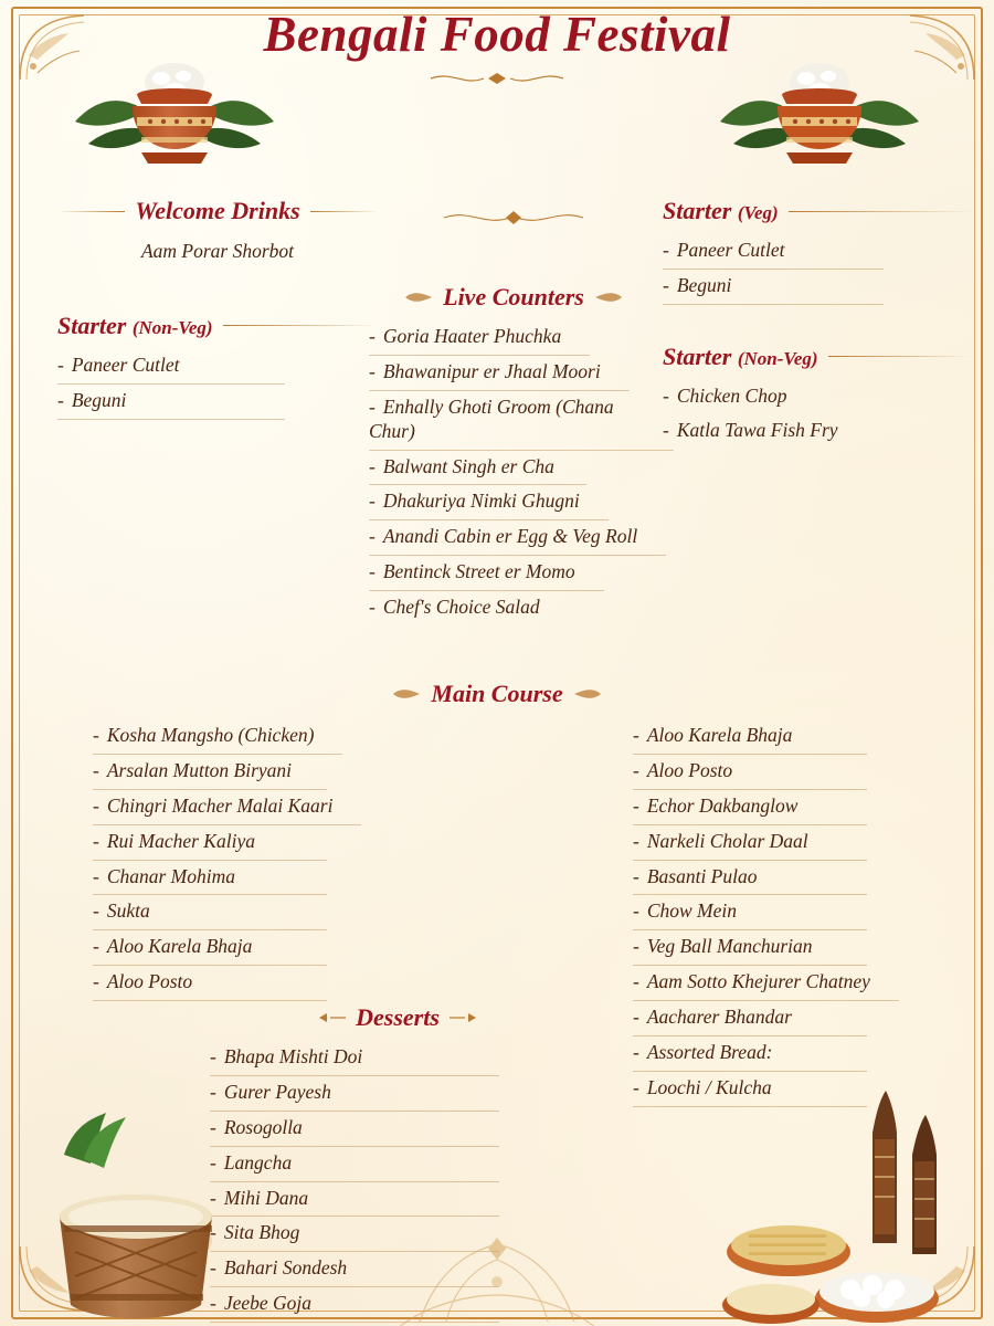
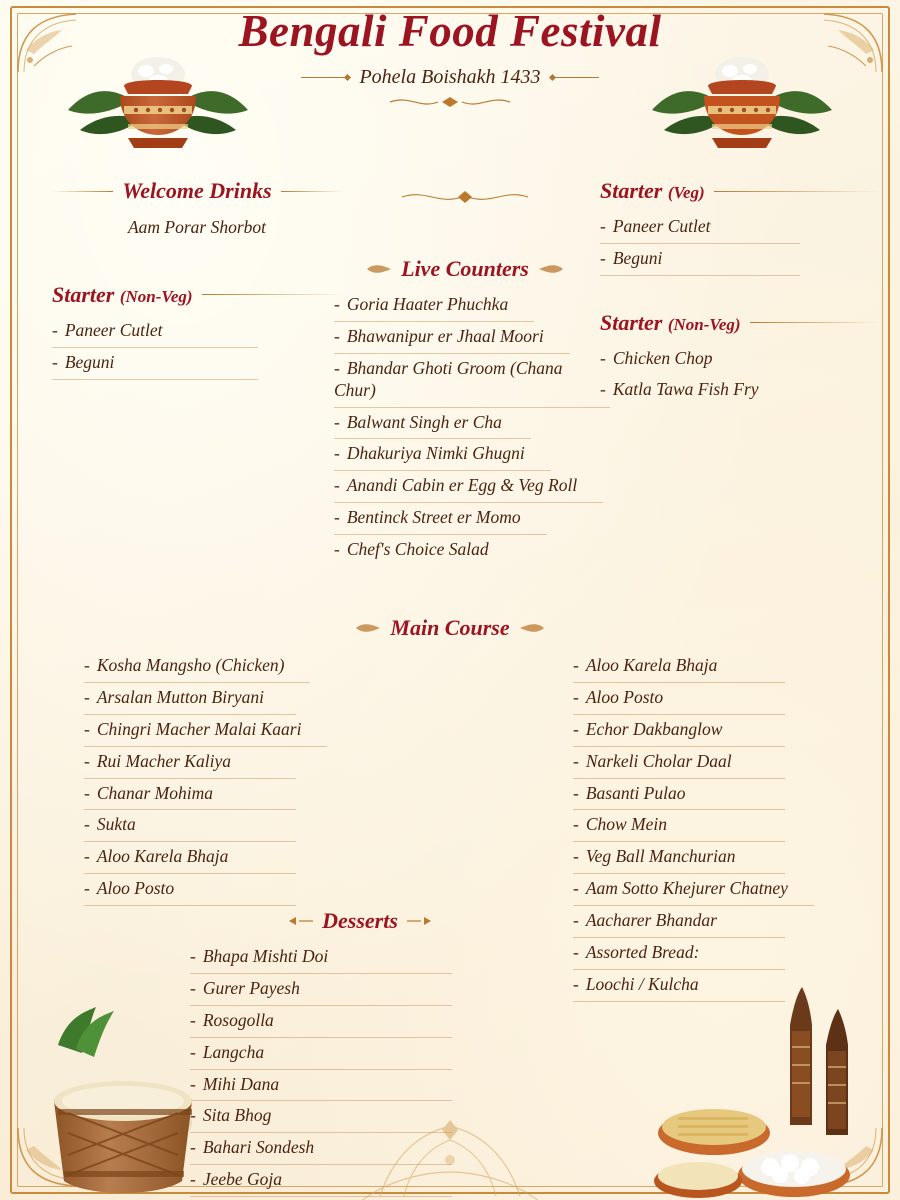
  Bengali Food Festival
+ Pohela Boishakh 1433
  Welcome Drinks
  Aam Porar Shorbot
  Starter (Non-Veg)
  Paneer Cutlet Beguni
  Live Counters
- Goria Haater Phuchka Bhawanipur er Jhaal Moori Enhally Ghoti Groom (Chana Chur) Balwant Singh er Cha Dhakuriya Nimki Ghugni Anandi Cabin er Egg & Veg Roll Bentinck Street er Momo Chef's Choice Salad
+ Goria Haater Phuchka Bhawanipur er Jhaal Moori Bhandar Ghoti Groom (Chana Chur) Balwant Singh er Cha Dhakuriya Nimki Ghugni Anandi Cabin er Egg & Veg Roll Bentinck Street er Momo Chef's Choice Salad
  Starter (Veg)
  Paneer Cutlet Beguni
  Starter (Non-Veg)
  Chicken Chop
  Katla Tawa Fish Fry
  Main Course
  Kosha Mangsho (Chicken) Arsalan Mutton Biryani Chingri Macher Malai Kaari Rui Macher Kaliya Chanar Mohima Sukta Aloo Karela Bhaja Aloo Posto
  Aloo Karela Bhaja Aloo Posto Echor Dakbanglow Narkeli Cholar Daal Basanti Pulao Chow Mein Veg Ball Manchurian Aam Sotto Khejurer Chatney Aacharer Bhandar Assorted Bread: Loochi / Kulcha
  Desserts
  Bhapa Mishti Doi Gurer Payesh Rosogolla Langcha Mihi Dana Sita Bhog Bahari Sondesh Jeebe Goja
